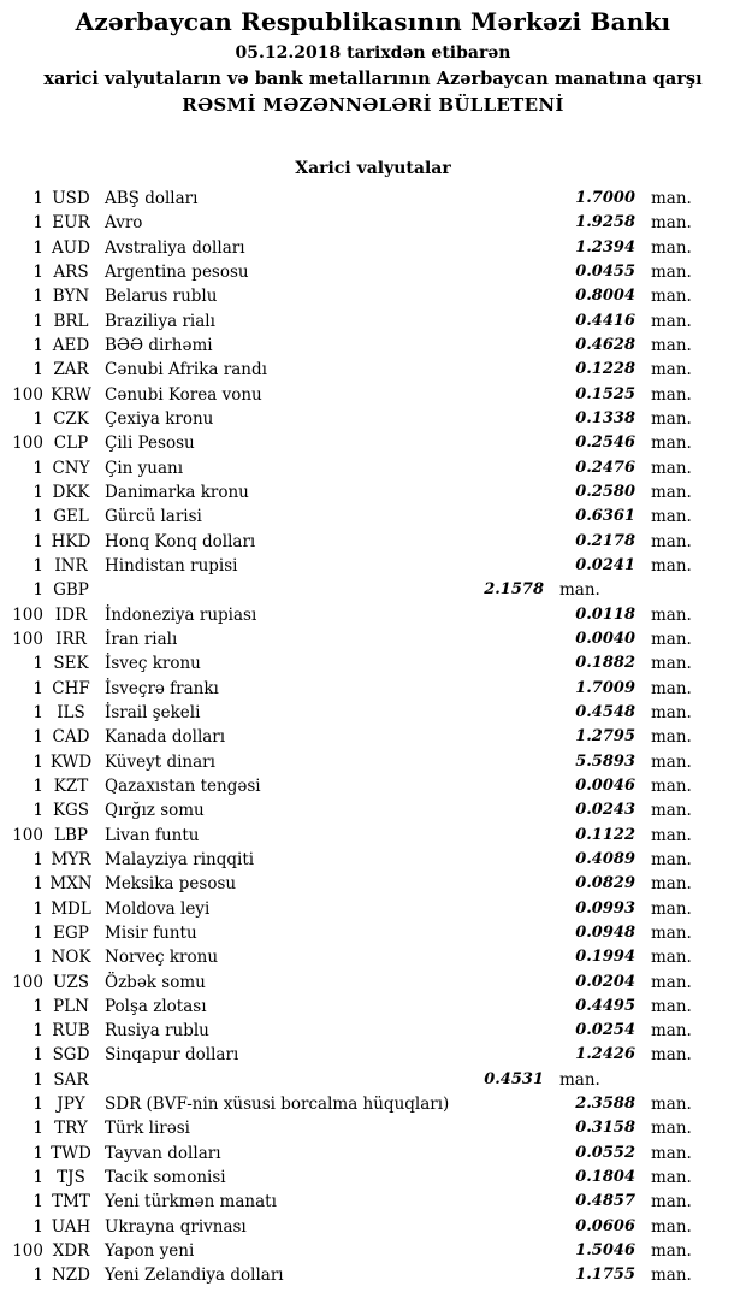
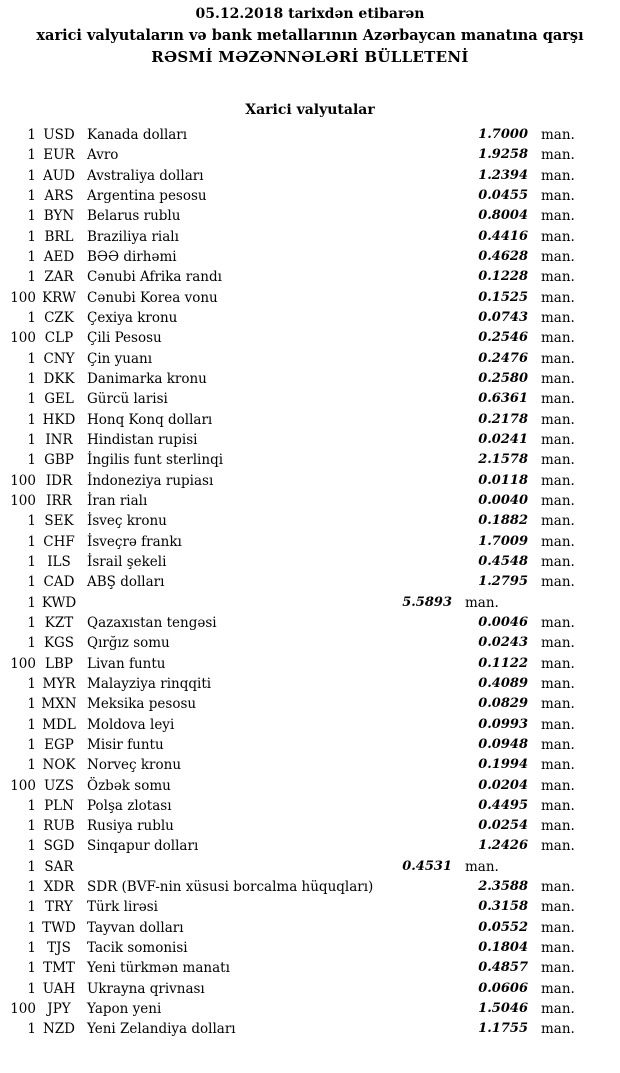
- Azərbaycan Respublikasının Mərkəzi Bankı
  05.12.2018 tarixdən etibarən
  xarici valyutaların və bank metallarının Azərbaycan manatına qarşı
  RƏSMİ MƏZƏNNƏLƏRİ BÜLLETENİ
  Xarici valyutalar
  1
  USD
- ABŞ dolları
+ Kanada dolları
  1.7000
  man.
  1
  EUR
  Avro
  1.9258
  man.
  1
  AUD
  Avstraliya dolları
  1.2394
  man.
  1
  ARS
  Argentina pesosu
  0.0455
  man.
  1
  BYN
  Belarus rublu
  0.8004
  man.
  1
  BRL
  Braziliya rialı
  0.4416
  man.
  1
  AED
  BƏƏ dirhəmi
  0.4628
  man.
  1
  ZAR
  Cənubi Afrika randı
  0.1228
  man.
  100
  KRW
  Cənubi Korea vonu
  0.1525
  man.
  1
  CZK
  Çexiya kronu
- 0.1338
+ 0.0743
  man.
  100
  CLP
  Çili Pesosu
  0.2546
  man.
  1
  CNY
  Çin yuanı
  0.2476
  man.
  1
  DKK
  Danimarka kronu
  0.2580
  man.
  1
  GEL
  Gürcü larisi
  0.6361
  man.
  1
  HKD
  Honq Konq dolları
  0.2178
  man.
  1
  INR
  Hindistan rupisi
  0.0241
  man.
  1
  GBP
+ İngilis funt sterlinqi
  2.1578
  man.
  100
  IDR
  İndoneziya rupiası
  0.0118
  man.
  100
  IRR
  İran rialı
  0.0040
  man.
  1
  SEK
  İsveç kronu
  0.1882
  man.
  1
  CHF
  İsveçrə frankı
  1.7009
  man.
  1
  ILS
  İsrail şekeli
  0.4548
  man.
  1
  CAD
- Kanada dolları
+ ABŞ dolları
  1.2795
  man.
  1
  KWD
- Küveyt dinarı
  5.5893
  man.
  1
  KZT
  Qazaxıstan tengəsi
  0.0046
  man.
  1
  KGS
  Qırğız somu
  0.0243
  man.
  100
  LBP
  Livan funtu
  0.1122
  man.
  1
  MYR
  Malayziya rinqqiti
  0.4089
  man.
  1
  MXN
  Meksika pesosu
  0.0829
  man.
  1
  MDL
  Moldova leyi
  0.0993
  man.
  1
  EGP
  Misir funtu
  0.0948
  man.
  1
  NOK
  Norveç kronu
  0.1994
  man.
  100
  UZS
  Özbək somu
  0.0204
  man.
  1
  PLN
  Polşa zlotası
  0.4495
  man.
  1
  RUB
  Rusiya rublu
  0.0254
  man.
  1
  SGD
  Sinqapur dolları
  1.2426
  man.
  1
  SAR
  0.4531
  man.
  1
- JPY
+ XDR
  SDR (BVF-nin xüsusi borcalma hüquqları)
  2.3588
  man.
  1
  TRY
  Türk lirəsi
  0.3158
  man.
  1
  TWD
  Tayvan dolları
  0.0552
  man.
  1
  TJS
  Tacik somonisi
  0.1804
  man.
  1
  TMT
  Yeni türkmən manatı
  0.4857
  man.
  1
  UAH
  Ukrayna qrivnası
  0.0606
  man.
  100
- XDR
+ JPY
  Yapon yeni
  1.5046
  man.
  1
  NZD
  Yeni Zelandiya dolları
  1.1755
  man.
